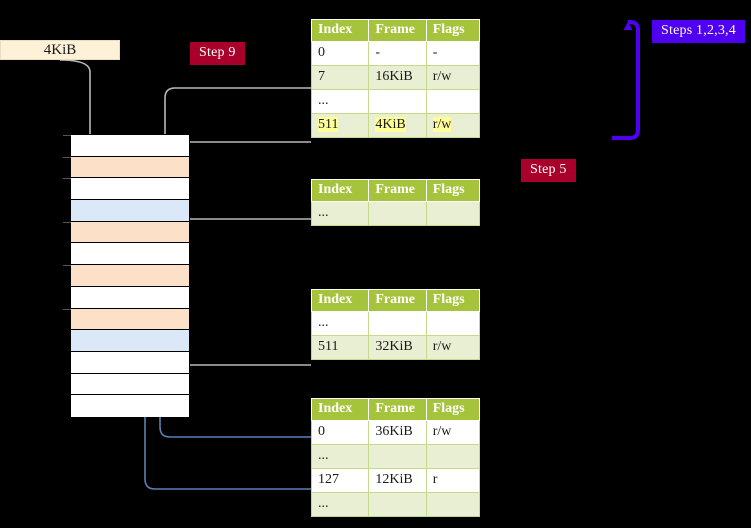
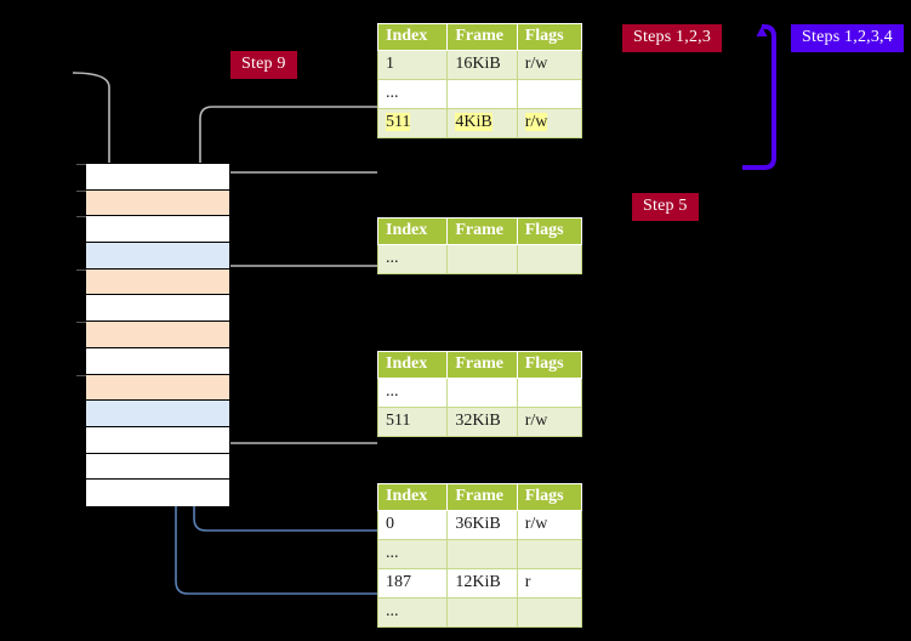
- 4KiB
  Step 9
+ Steps 1,2,3
  Steps 1,2,3,4
  Step 5
  Index	Frame	Flags
- 0	-	-
- 7	16KiB	r/w
+ 1	16KiB	r/w
  ...
  511	4KiB	r/w
  Index	Frame	Flags
  ...
  Index	Frame	Flags
  ...
  511	32KiB	r/w
  Index	Frame	Flags
  0	36KiB	r/w
  ...
- 127	12KiB	r
+ 187	12KiB	r
  ...
